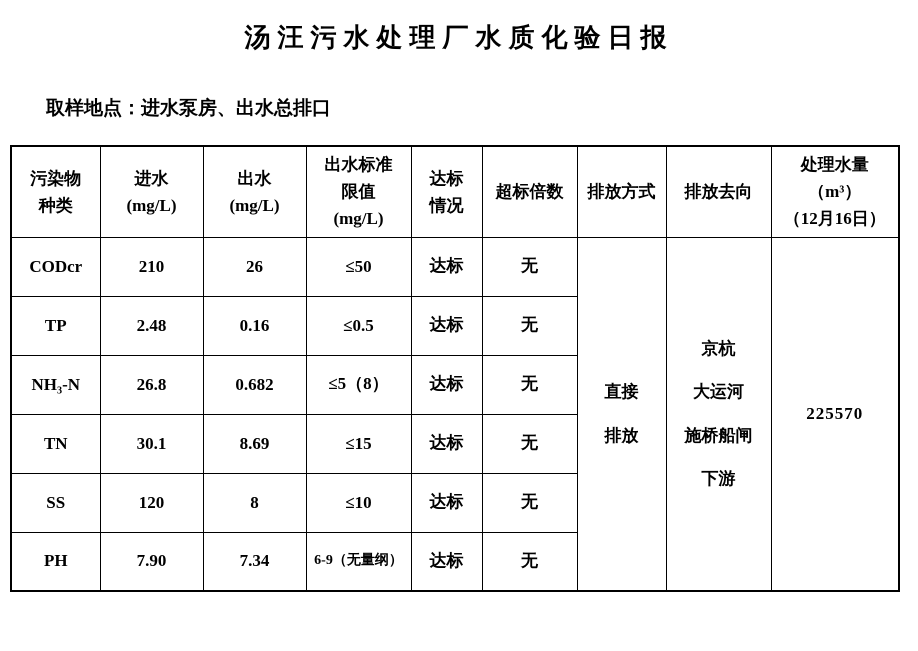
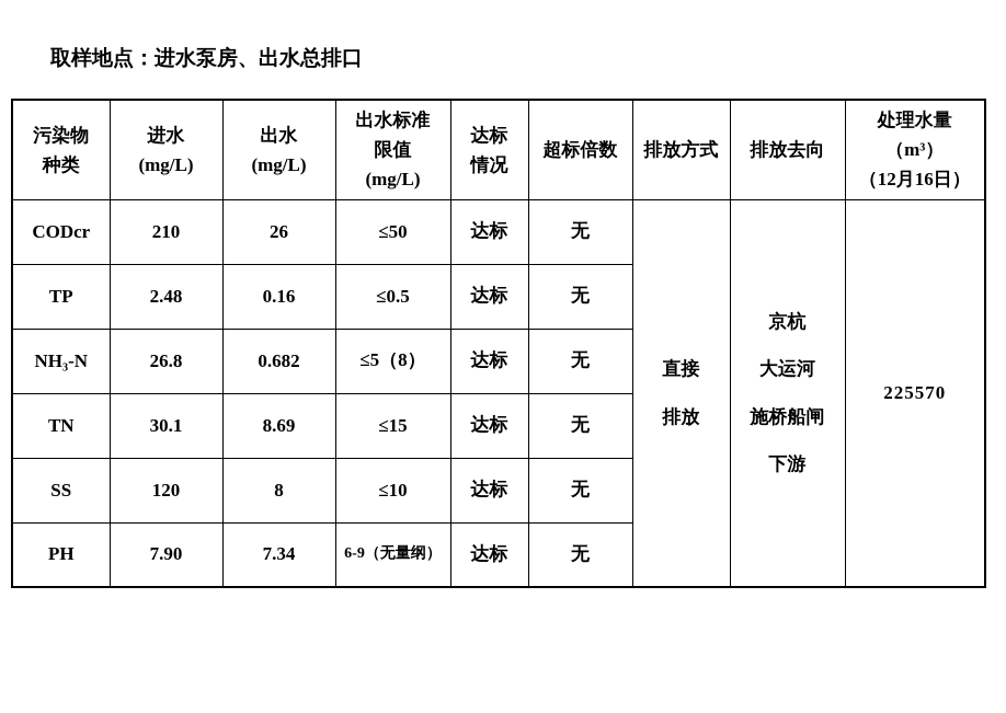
- 汤汪污水处理厂水质化验日报
  取样地点：进水泵房、出水总排口
  污染物 种类	进水 (mg/L)	出水 (mg/L)	出水标准 限值 (mg/L)	达标 情况	超标倍数	排放方式	排放去向	处理水量 （m³） （12月16日）
  CODcr	210	26	≤50	达标	无	直接 排放	京杭 大运河 施桥船闸 下游	225570
  TP	2.48	0.16	≤0.5	达标	无
  NH₃-N	26.8	0.682	≤5（8）	达标	无
  TN	30.1	8.69	≤15	达标	无
  SS	120	8	≤10	达标	无
  PH	7.90	7.34	6-9（无量纲）	达标	无
